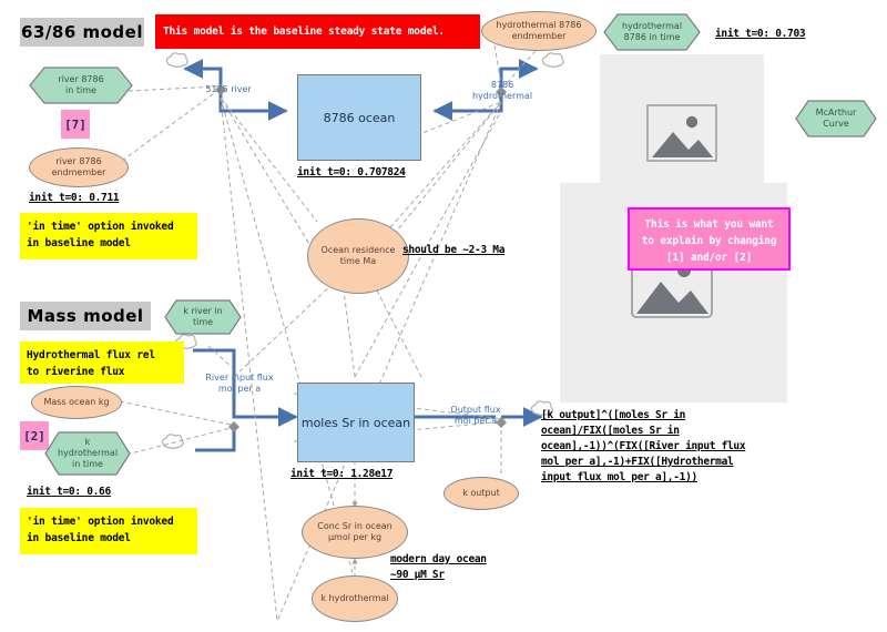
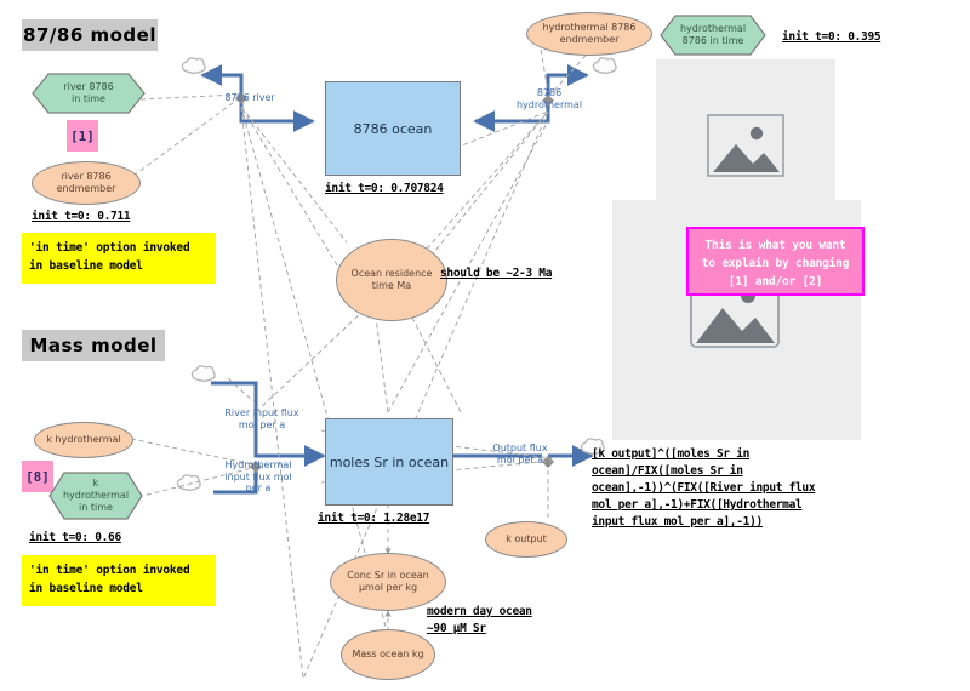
- 63/86 model
+ 87/86 model
- This model is the baseline steady state model.
  river 8786
  in time
- [7]
+ [1]
  river 8786
  endmember
  init t=0: 0.711
  'in time' option invoked
  in baseline model
  8786 ocean
  init t=0: 0.707824
  hydrothermal 8786
  endmember
  hydrothermal
  8786 in time
- init t=0: 0.703
+ init t=0: 0.395
- McArthur
- Curve
- 5175 river
+ 8786 river
  8786
  hydrothermal
  Ocean residence
  time Ma
  should be ~2-3 Ma
  This is what you want
  to explain by changing
  [1] and/or [2]
  Mass model
- Hydrothermal flux rel
- to riverine flux
- k river in
- time
- Mass ocean kg
+ k hydrothermal
- [2]
+ [8]
  k
  hydrothermal
  in time
  init t=0: 0.66
  'in time' option invoked
  in baseline model
  moles Sr in ocean
  init t=0: 1.28e17
  River input flux
  mol per a
+ Hydrothermal
+ input flux mol
+ per a
  Output flux
  mol per a
  k output
  [k output]^([moles Sr in
  ocean]/FIX([moles Sr in
  ocean],-1))^(FIX([River input flux
  mol per a],-1)+FIX([Hydrothermal
  input flux mol per a],-1))
  Conc Sr in ocean
  µmol per kg
  modern day ocean
  ~90 µM Sr
- k hydrothermal
+ Mass ocean kg
